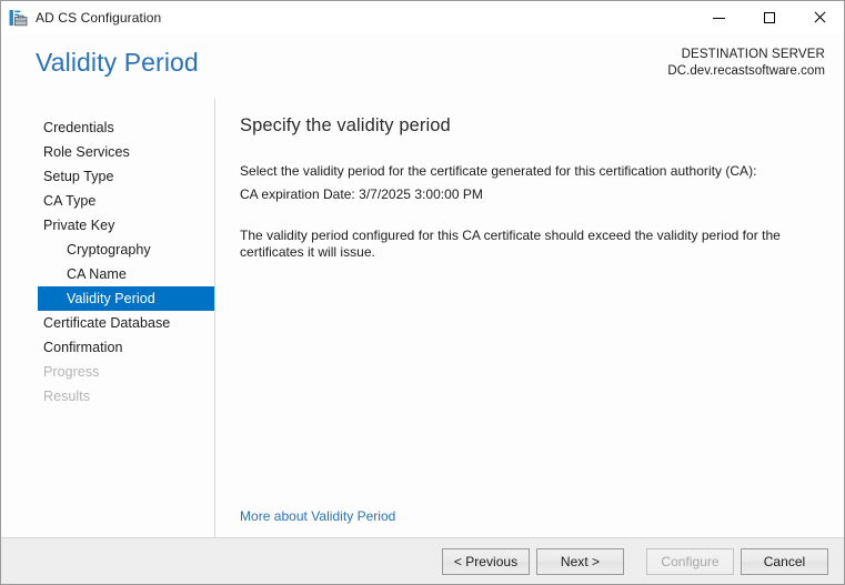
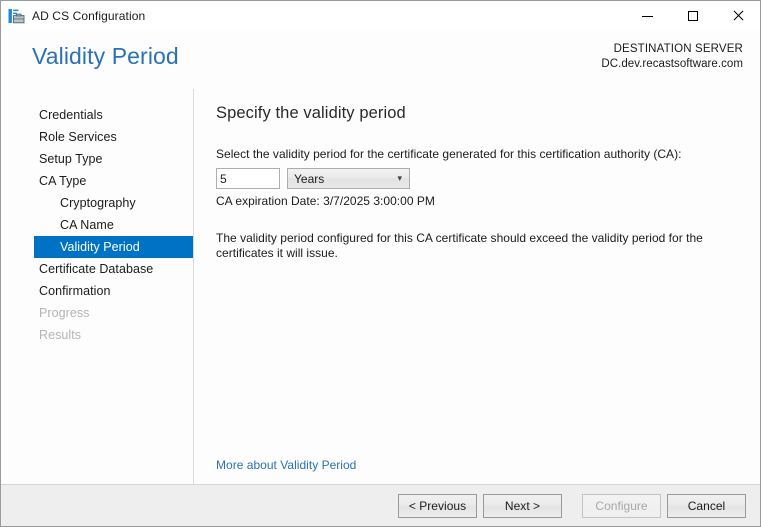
  AD CS Configuration
  Validity Period
  DESTINATION SERVER
  DC.dev.recastsoftware.com
  Credentials
  Role Services
  Setup Type
  CA Type
- Private Key
  Cryptography
  CA Name
  Validity Period
  Certificate Database
  Confirmation
  Progress
  Results
  Specify the validity period
  Select the validity period for the certificate generated for this certification authority (CA):
+ 5
+ Years
+ ▾
  CA expiration Date: 3/7/2025 3:00:00 PM
  The validity period configured for this CA certificate should exceed the validity period for the certificates it will issue.
  More about Validity Period
  < Previous
  Next >
  Configure
  Cancel
